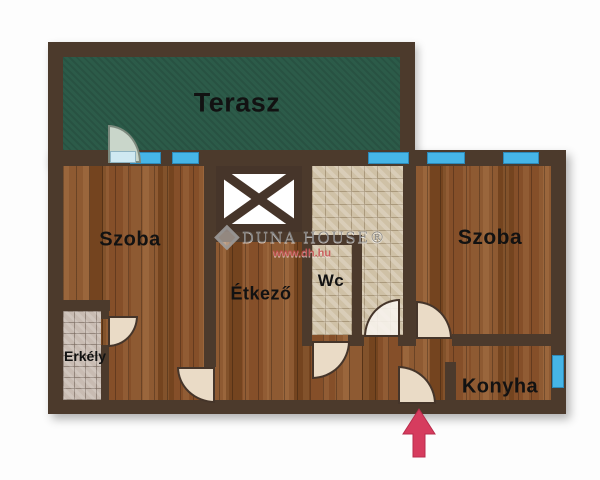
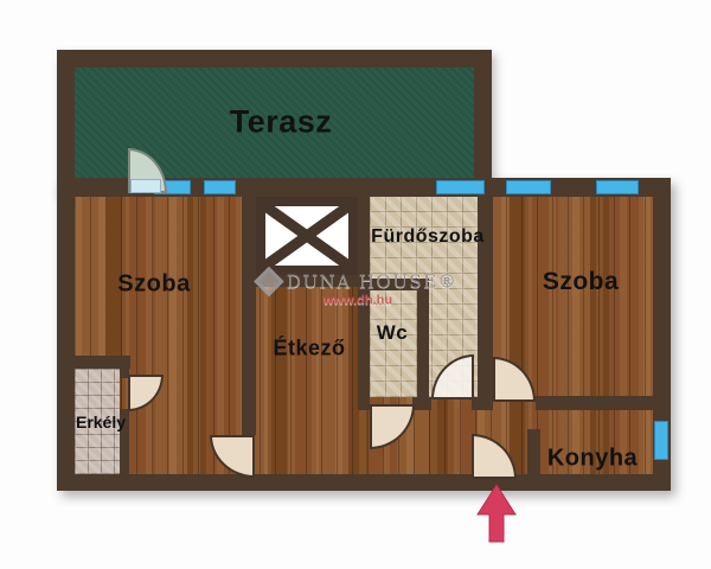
  Terasz
  Szoba
  Étkező
+ Fürdőszoba
  Wc
  Szoba
  Erkély
  Konyha
  DUNA HOUSE®
  www.dh.hu
